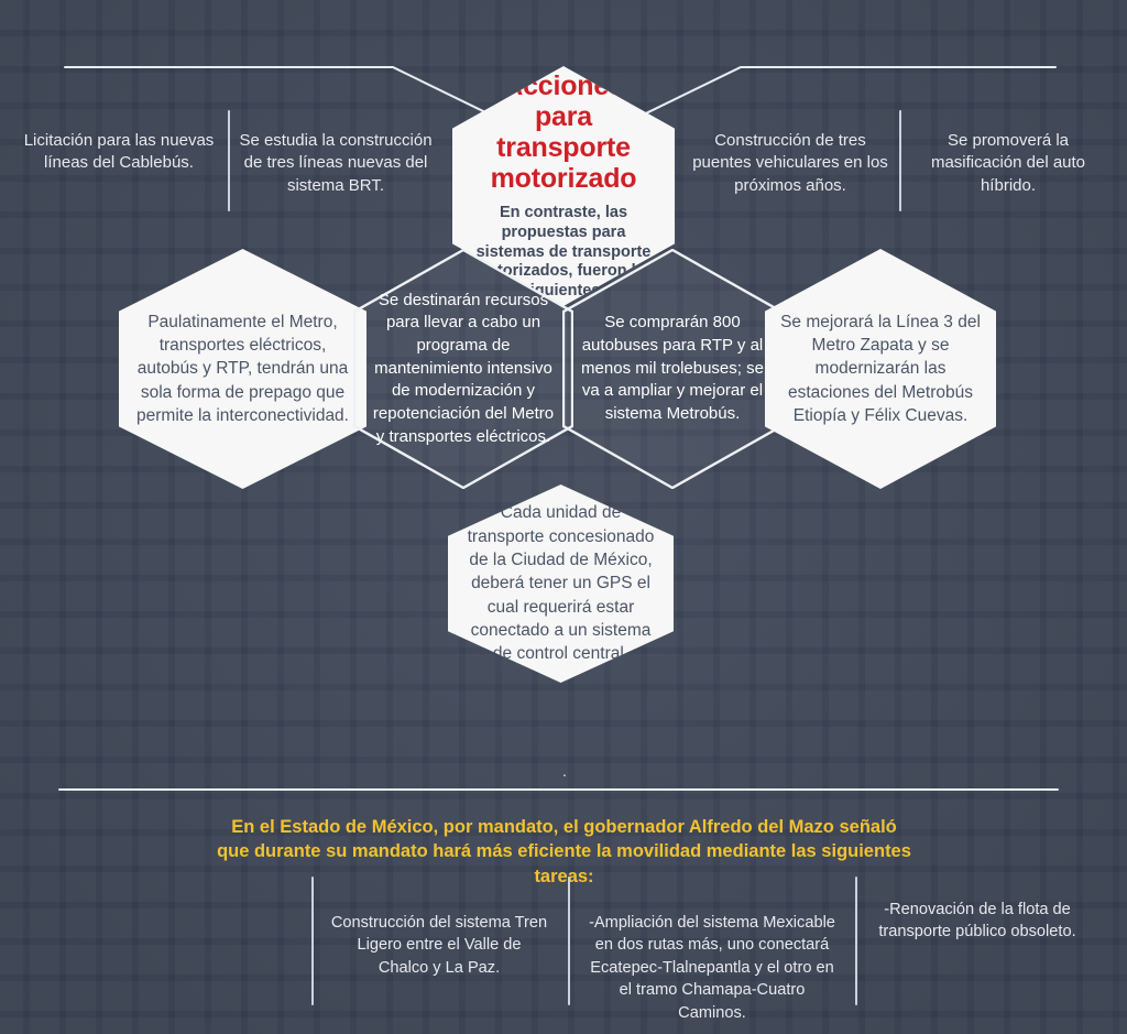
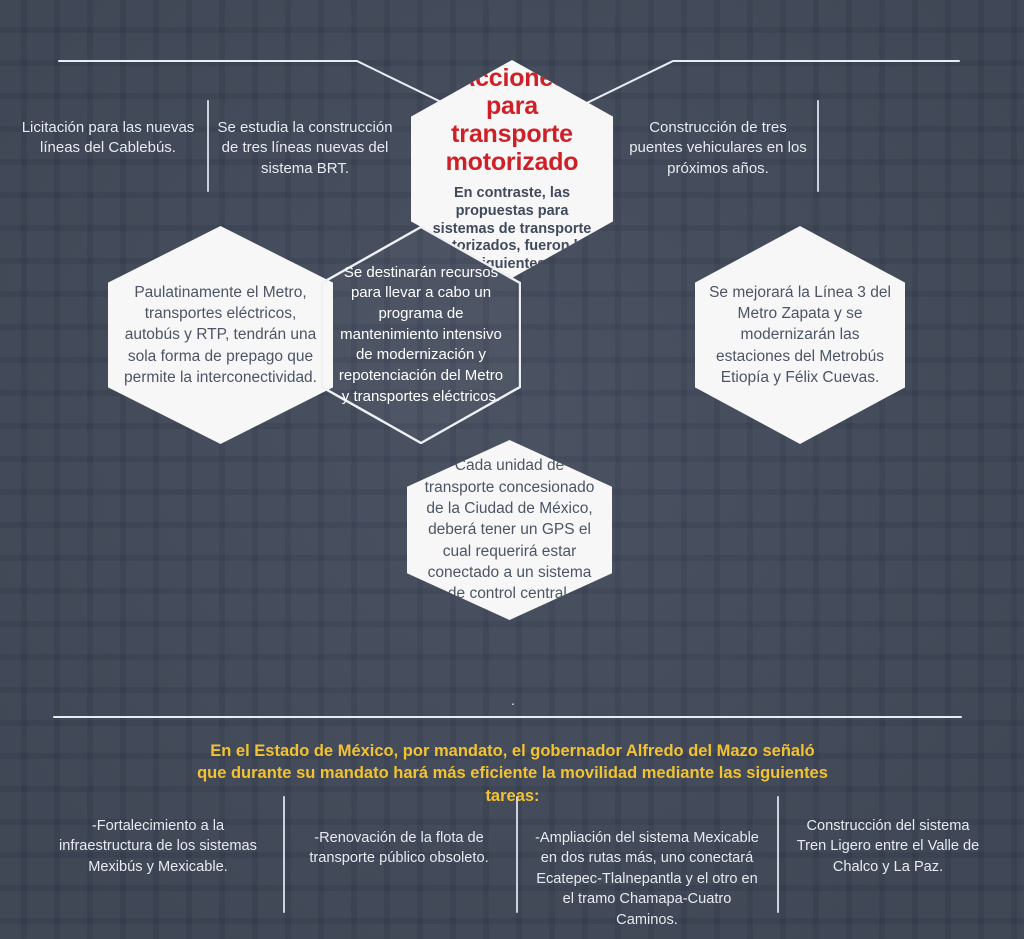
  Licitación para las nuevas líneas del Cablebús.
  Se estudia la construcción de tres líneas nuevas del sistema BRT.
  Construcción de tres puentes vehiculares en los próximos años.
- Se promoverá la masificación del auto híbrido.
  para transporte
  motorizado
  En contraste, las propuestas para sistemas de transporte orizados, fueron guiente
  Paulatinamente el Metro, transportes eléctricos, autobús y RTP, tendrán una sola forma de prepago que permite la interconectividad.
  Se destinarán recursos para llevar a cabo un programa de mantenimiento intensivo de modernización y repotenciación del Metro y transportes eléctricos.
- Se comprarán 800 autobuses para RTP y al menos mil trolebuses; se va a ampliar y mejorar el sistema Metrobús.
  Se mejorará la Línea 3 del Metro Zapata y se modernizarán las estaciones del Metrobús Etiopía y Félix Cuevas.
  Cada unidad de transporte concesionado de la Ciudad de México, deberá tener un GPS el cual requerirá estar conectado a un sistema e control central
  .
  En el Estado de México, por mandato, el gobernador Alfredo del Mazo señaló que durante su mandato hará más eficiente la movilidad mediante las siguientes tareas:
+ -Fortalecimiento a la infraestructura de los sistemas Mexibús y Mexicable.
- Construcción del sistema Tren Ligero entre el Valle de Chalco y La Paz.
+ -Renovación de la flota de transporte público obsoleto.
  -Ampliación del sistema Mexicable en dos rutas más, uno conectará Ecatepec-Tlalnepantla y el otro en el tramo Chamapa-Cuatro Caminos.
- -Renovación de la flota de transporte público obsoleto.
+ Construcción del sistema Tren Ligero entre el Valle de Chalco y La Paz.
